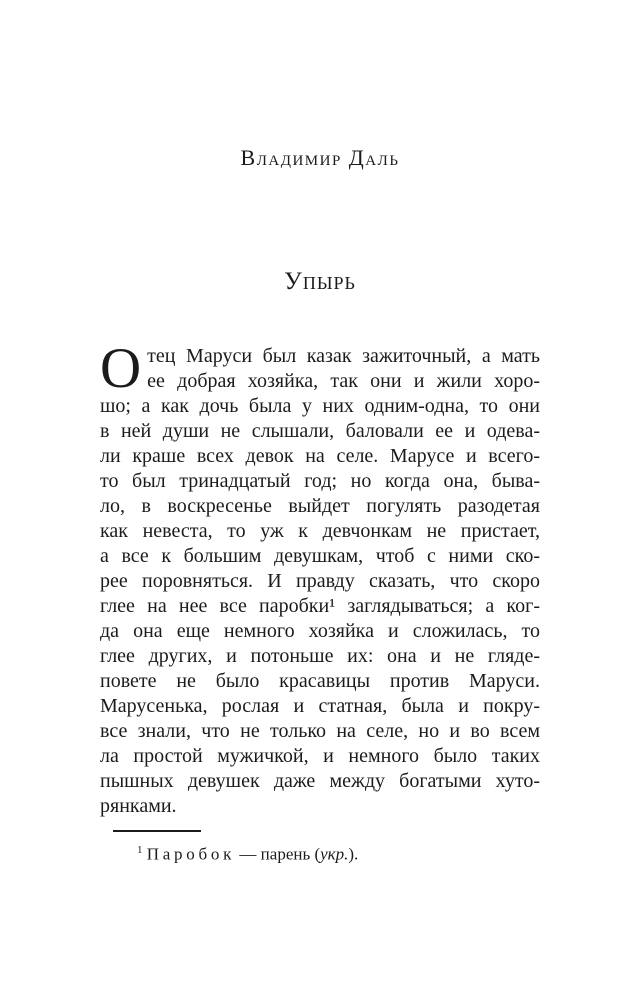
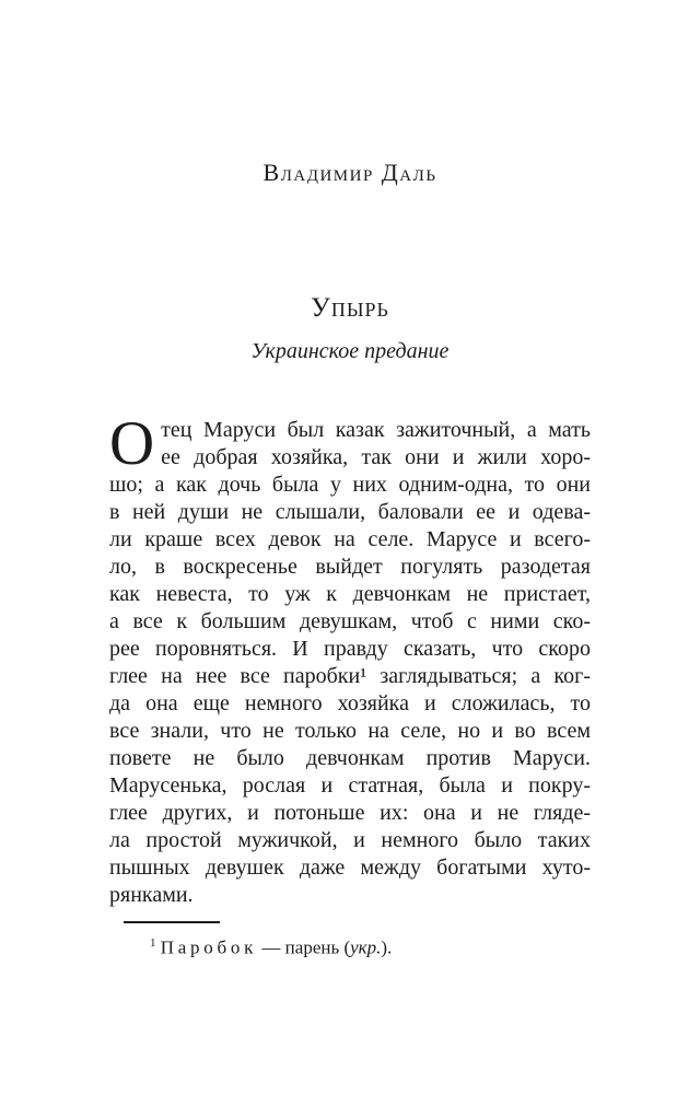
  Владимир Даль
  Упырь
+ Украинское предание
  О
  тец Маруси был казак зажиточный, а мать
  ее добрая хозяйка, так они и жили хоро-
  шо; а как дочь была у них одним-одна, то они
  в ней души не слышали, баловали ее и одева-
  ли краше всех девок на селе. Марусе и всего-
- то был тринадцатый год; но когда она, быва-
  ло, в воскресенье выйдет погулять разодетая
  как невеста, то уж к девчонкам не пристает,
  а все к большим девушкам, чтоб с ними ско-
  рее поровняться. И правду сказать, что скоро
  глее на нее все паробки¹ заглядываться; а ког-
  да она еще немного хозяйка и сложилась, то
- глее других, и потоньше их: она и не гляде-
+ все знали, что не только на селе, но и во всем
- повете не было красавицы против Маруси.
+ повете не было девчонкам против Маруси.
  Марусенька, рослая и статная, была и покру-
- все знали, что не только на селе, но и во всем
+ глее других, и потоньше их: она и не гляде-
  ла простой мужичкой, и немного было таких
  пышных девушек даже между богатыми хуто-
  рянками.
  1 Паробок — парень (укр.).
